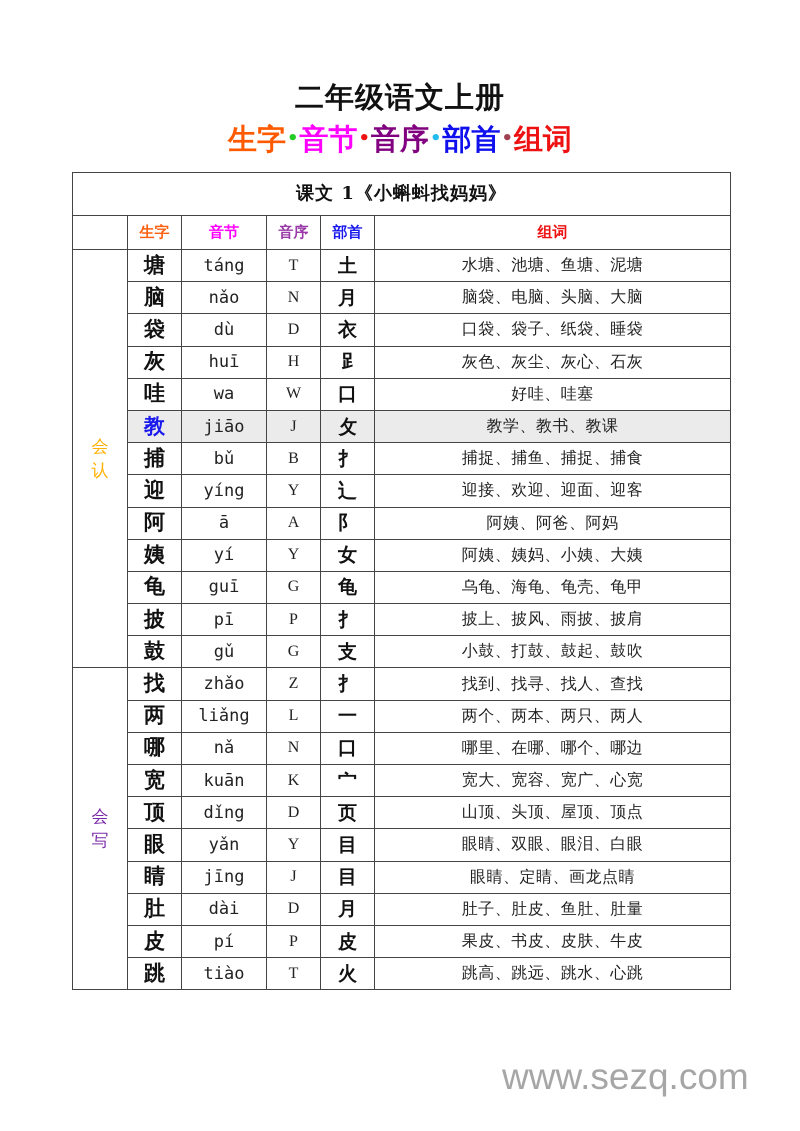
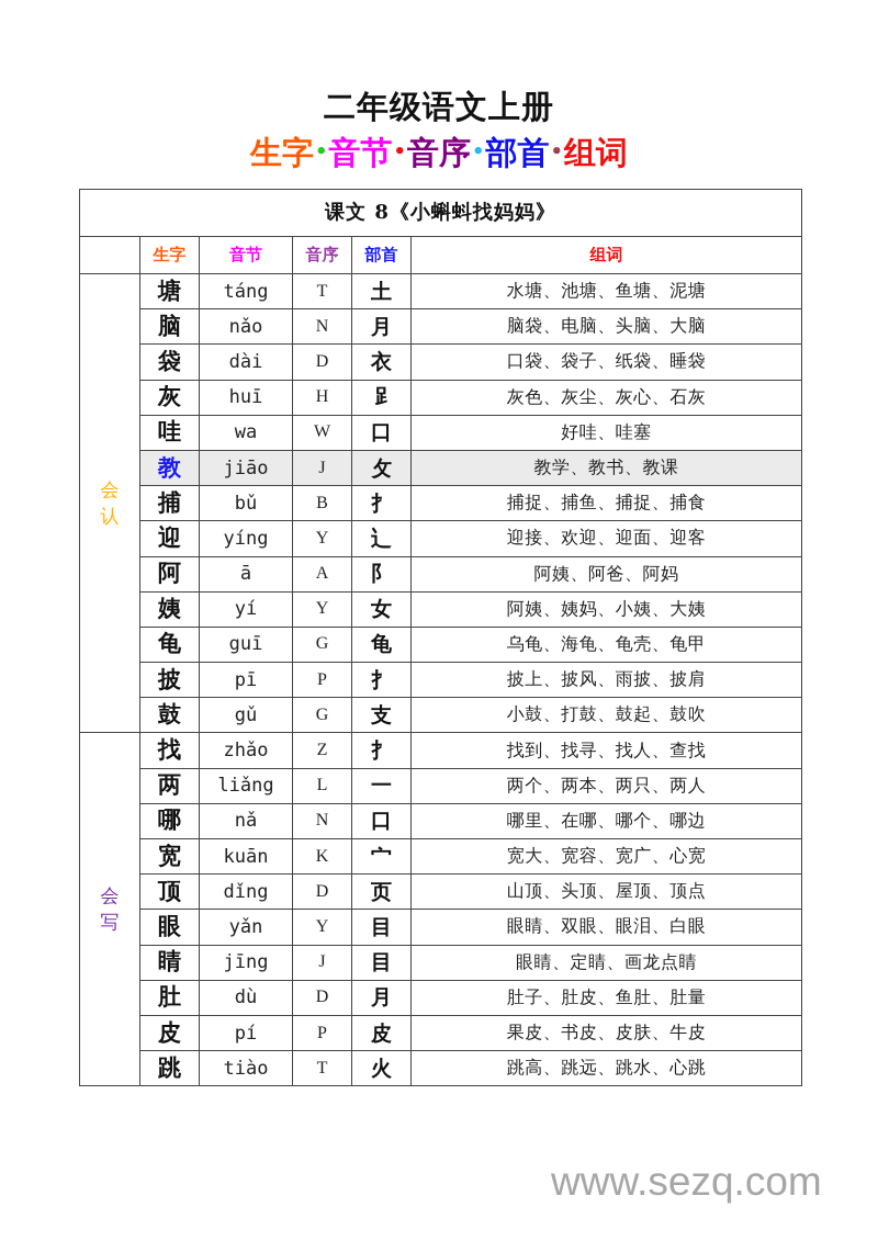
  二年级语文上册
  生字•音节•音序•部首•组词
- 课文 1《小蝌蚪找妈妈》
+ 课文 8《小蝌蚪找妈妈》
  	生字	音节	音序	部首	组词
  会认	塘	táng	T	土	水塘、池塘、鱼塘、泥塘
  脑	nǎo	N	月	脑袋、电脑、头脑、大脑
- 袋	dù	D	衣	口袋、袋子、纸袋、睡袋
+ 袋	dài	D	衣	口袋、袋子、纸袋、睡袋
  灰	huī	H	𧾷	灰色、灰尘、灰心、石灰
  哇	wa	W	口	好哇、哇塞
  教	jiāo	J	攵	教学、教书、教课
  捕	bǔ	B	扌	捕捉、捕鱼、捕捉、捕食
  迎	yíng	Y	辶	迎接、欢迎、迎面、迎客
  阿	ā	A	阝	阿姨、阿爸、阿妈
  姨	yí	Y	女	阿姨、姨妈、小姨、大姨
  龟	guī	G	龟	乌龟、海龟、龟壳、龟甲
  披	pī	P	扌	披上、披风、雨披、披肩
  鼓	gǔ	G	支	小鼓、打鼓、鼓起、鼓吹
  会写	找	zhǎo	Z	扌	找到、找寻、找人、查找
  两	liǎng	L	一	两个、两本、两只、两人
  哪	nǎ	N	口	哪里、在哪、哪个、哪边
  宽	kuān	K	宀	宽大、宽容、宽广、心宽
  顶	dǐng	D	页	山顶、头顶、屋顶、顶点
  眼	yǎn	Y	目	眼睛、双眼、眼泪、白眼
  睛	jīng	J	目	眼睛、定睛、画龙点睛
- 肚	dài	D	月	肚子、肚皮、鱼肚、肚量
+ 肚	dù	D	月	肚子、肚皮、鱼肚、肚量
  皮	pí	P	皮	果皮、书皮、皮肤、牛皮
  跳	tiào	T	火	跳高、跳远、跳水、心跳
  www.sezq.com
